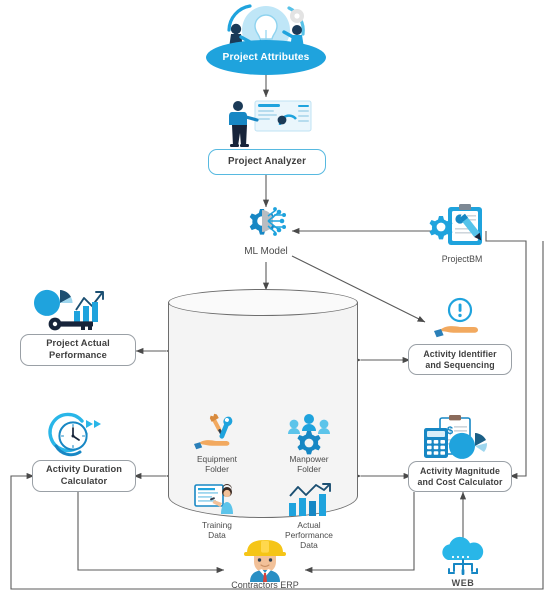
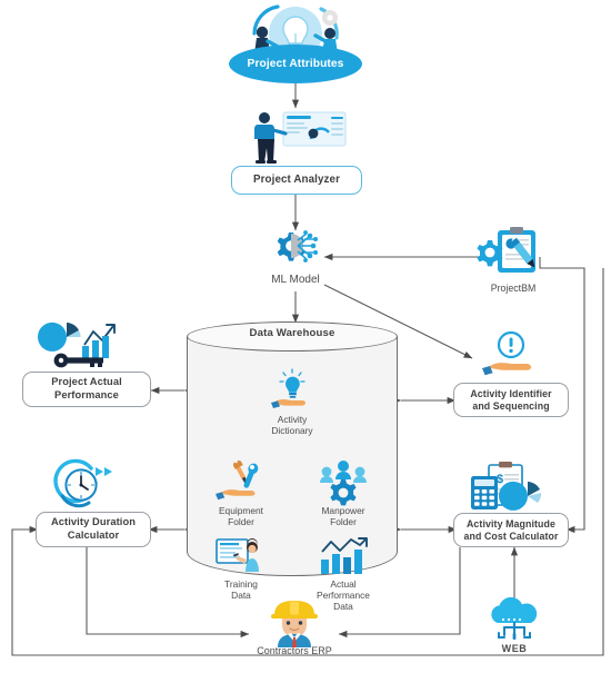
  Project Attributes
  Project Analyzer
  ML Model
  ProjectBM
+ Data Warehouse
+ Activity
+ Dictionary
  Equipment
  Folder
  Manpower
  Folder
  Training
  Data
  Actual
  Performance
  Data
  Project Actual
  Performance
  Activity Identifier
  and Sequencing
  Activity Duration
  Calculator
  $
  Activity Magnitude
  and Cost Calculator
  Contractors ERP
  WEB
